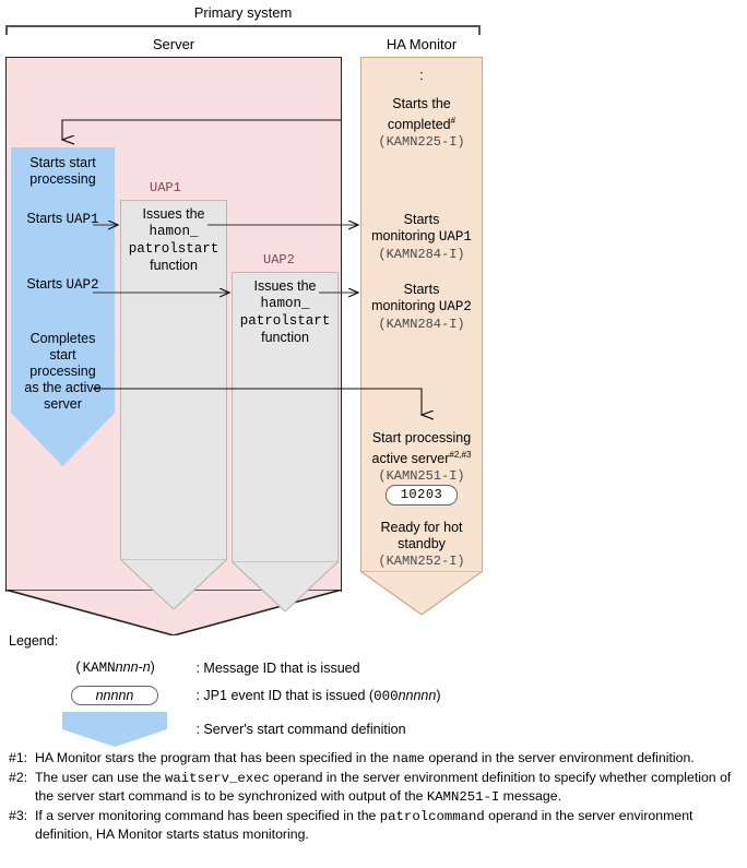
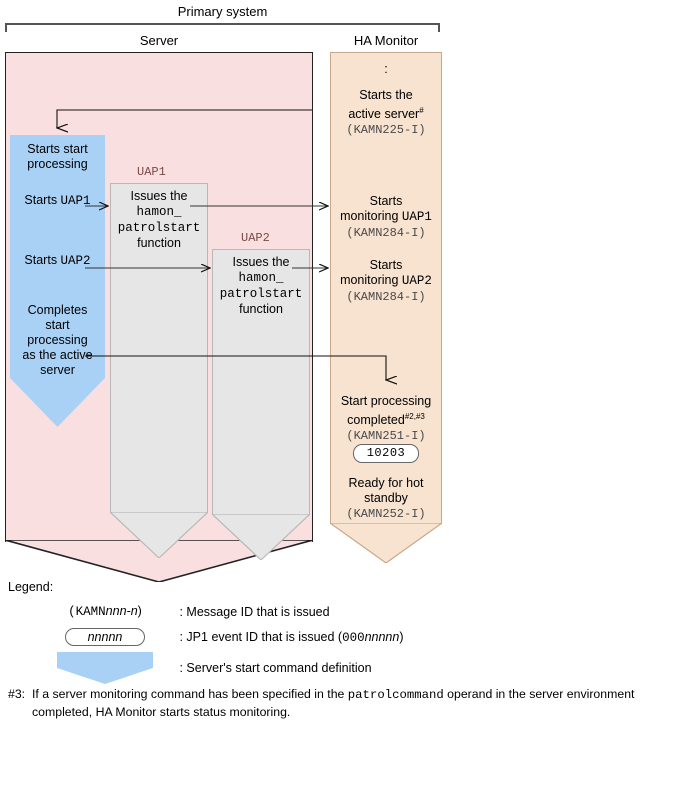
  Primary system
  Server
  HA Monitor
  UAP1
  Issues the
  hamon_
  patrolstart
  function
  UAP2
  Issues the
  hamon_
  patrolstart
  function
  Starts start
  processing
  Starts UAP1
  Starts UAP2
  Completes
  start
  processing
  as the active
  server
  :
  Starts the
- completed#
+ active server#
  (KAMN225-I)
  Starts
  monitoring UAP1
  (KAMN284-I)
  Starts
  monitoring UAP2
  (KAMN284-I)
  Start processing
- active server#2,#3
+ completed#2,#3
  (KAMN251-I)
  10203
  Ready for hot
  standby
  (KAMN252-I)
  Legend:
  (KAMNnnn-n) : Message ID that is issued
  nnnnn : JP1 event ID that is issued (000nnnnn)
  : Server's start command definition
- #1:
- HA Monitor stars the program that has been specified in the name operand in the server environment definition.
- #2:
- The user can use the waitserv_exec operand in the server environment definition to specify whether completion of the server start command is to be synchronized with output of the KAMN251-I message.
  #3:
- If a server monitoring command has been specified in the patrolcommand operand in the server environment definition, HA Monitor starts status monitoring.
+ If a server monitoring command has been specified in the patrolcommand operand in the server environment completed, HA Monitor starts status monitoring.
